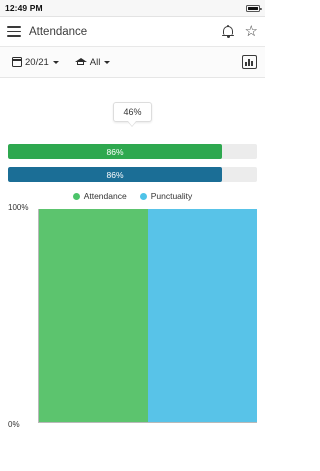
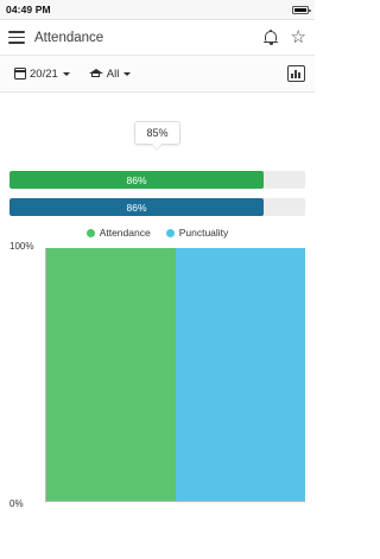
- 12:49 PM
+ 04:49 PM
  Attendance
  ☆
  20/21
  All
- 46%
+ 85%
  86%
  86%
  Attendance
  Punctuality
  100%
  0%
